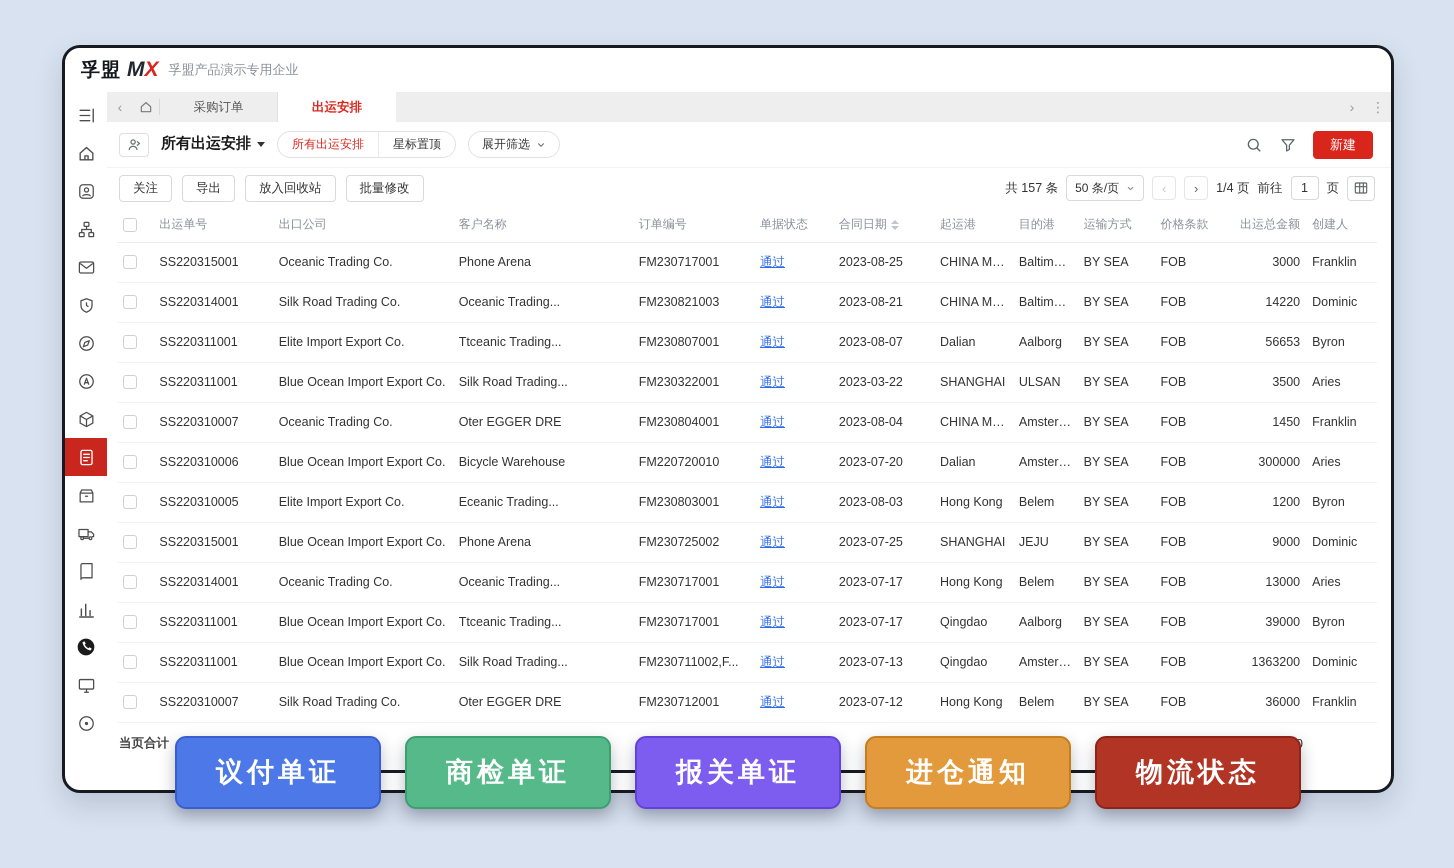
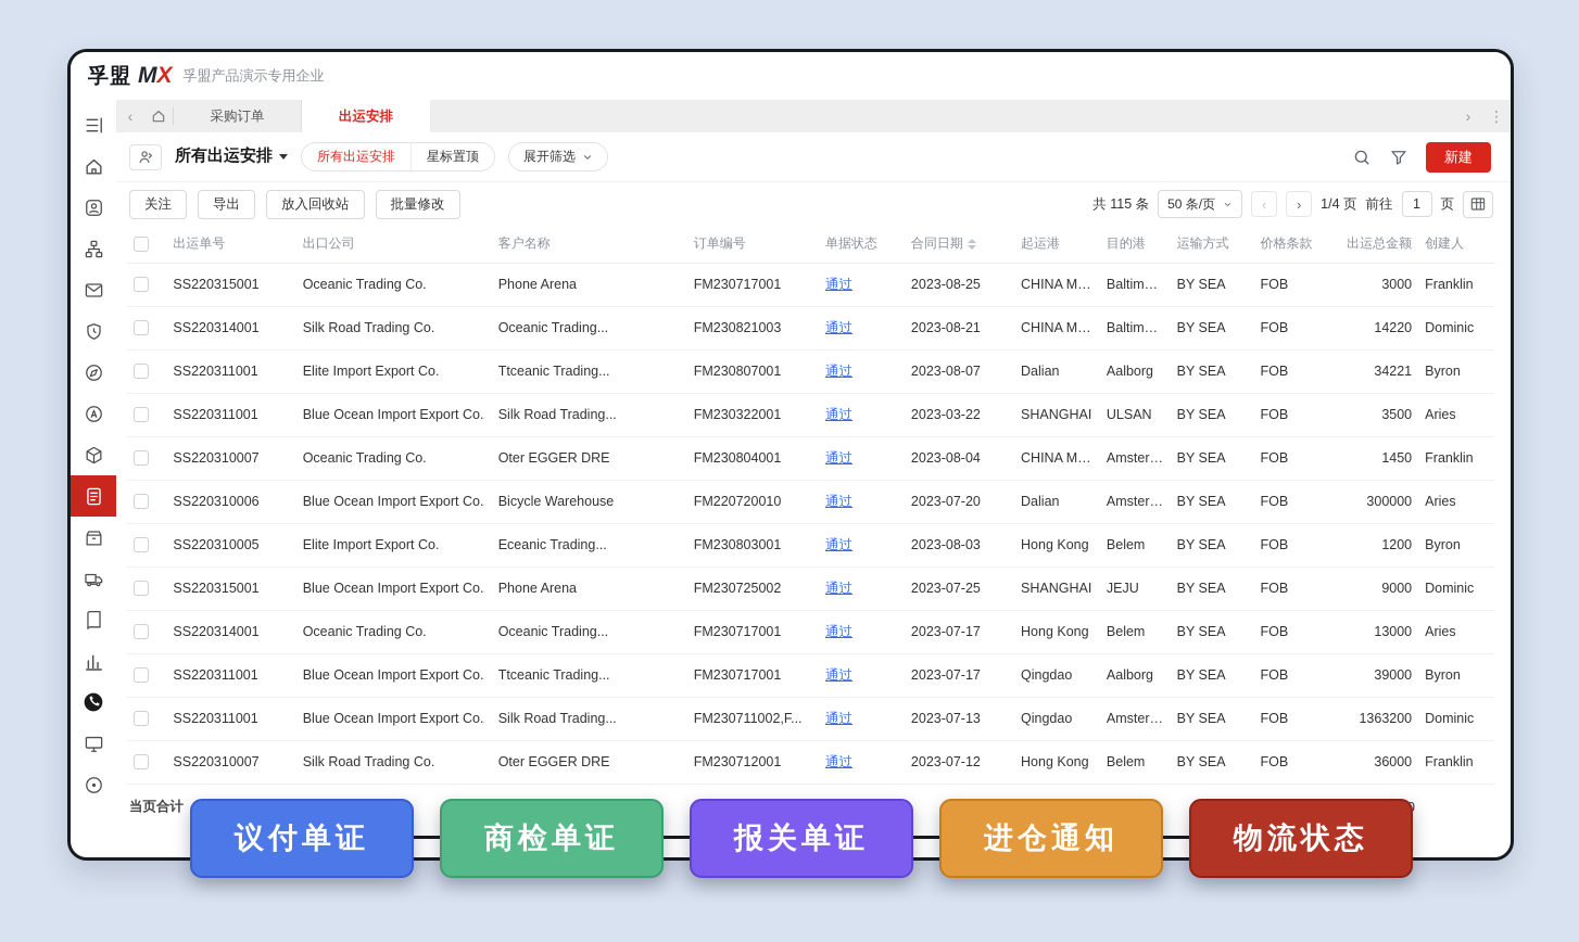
  孚盟
  M
  X
  孚盟产品演示专用企业
  ‹
  采购订单
  出运安排
  ›
  ⋮
  所有出运安排
  所有出运安排
  星标置顶
  展开筛选
  新建
  关注
  导出
  放入回收站
  批量修改
- 共 157 条
+ 共 115 条
  50 条/页
  ‹
  ›
  1/4 页
  前往
  1
  页
  	出运单号	出口公司	客户名称	订单编号	单据状态	合同日期	起运港	目的港	运输方式	价格条款	出运总金额	创建人
  	SS220315001	Oceanic Trading Co.	Phone Arena	FM230717001	通过	2023-08-25	CHINA MA...	Baltimore	BY SEA	FOB	3000	Franklin
  	SS220314001	Silk Road Trading Co.	Oceanic Trading...	FM230821003	通过	2023-08-21	CHINA MA...	Baltimore	BY SEA	FOB	14220	Dominic
- 	SS220311001	Elite Import Export Co.	Ttceanic Trading...	FM230807001	通过	2023-08-07	Dalian	Aalborg	BY SEA	FOB	56653	Byron
+ 	SS220311001	Elite Import Export Co.	Ttceanic Trading...	FM230807001	通过	2023-08-07	Dalian	Aalborg	BY SEA	FOB	34221	Byron
  	SS220311001	Blue Ocean Import Export Co.	Silk Road Trading...	FM230322001	通过	2023-03-22	SHANGHAI	ULSAN	BY SEA	FOB	3500	Aries
  	SS220310007	Oceanic Trading Co.	Oter EGGER DRE	FM230804001	通过	2023-08-04	CHINA MA...	Amsterdam	BY SEA	FOB	1450	Franklin
  	SS220310006	Blue Ocean Import Export Co.	Bicycle Warehouse	FM220720010	通过	2023-07-20	Dalian	Amsterdam	BY SEA	FOB	300000	Aries
  	SS220310005	Elite Import Export Co.	Eceanic Trading...	FM230803001	通过	2023-08-03	Hong Kong	Belem	BY SEA	FOB	1200	Byron
  	SS220315001	Blue Ocean Import Export Co.	Phone Arena	FM230725002	通过	2023-07-25	SHANGHAI	JEJU	BY SEA	FOB	9000	Dominic
  	SS220314001	Oceanic Trading Co.	Oceanic Trading...	FM230717001	通过	2023-07-17	Hong Kong	Belem	BY SEA	FOB	13000	Aries
  	SS220311001	Blue Ocean Import Export Co.	Ttceanic Trading...	FM230717001	通过	2023-07-17	Qingdao	Aalborg	BY SEA	FOB	39000	Byron
  	SS220311001	Blue Ocean Import Export Co.	Silk Road Trading...	FM230711002,F...	通过	2023-07-13	Qingdao	Amsterdam	BY SEA	FOB	1363200	Dominic
  	SS220310007	Silk Road Trading Co.	Oter EGGER DRE	FM230712001	通过	2023-07-12	Hong Kong	Belem	BY SEA	FOB	36000	Franklin
  当页合计
  议付单证
  商检单证
  报关单证
  进仓通知
  物流状态
